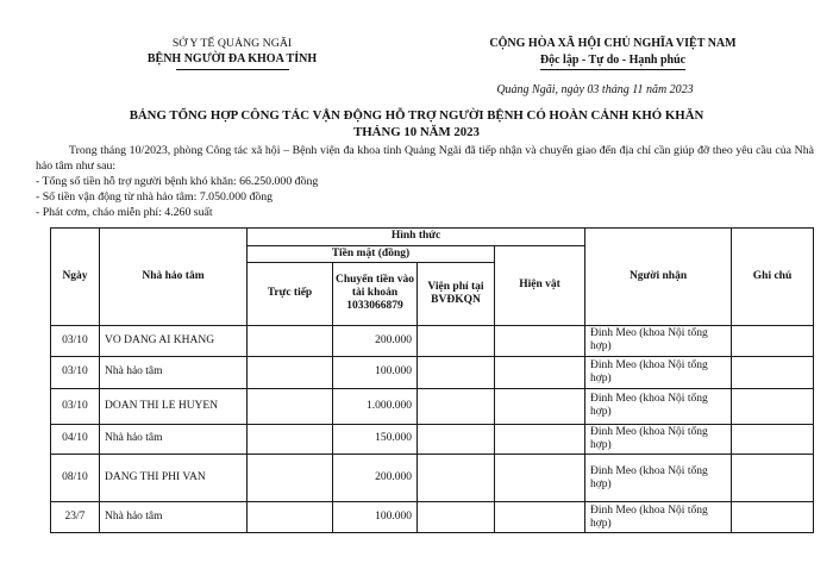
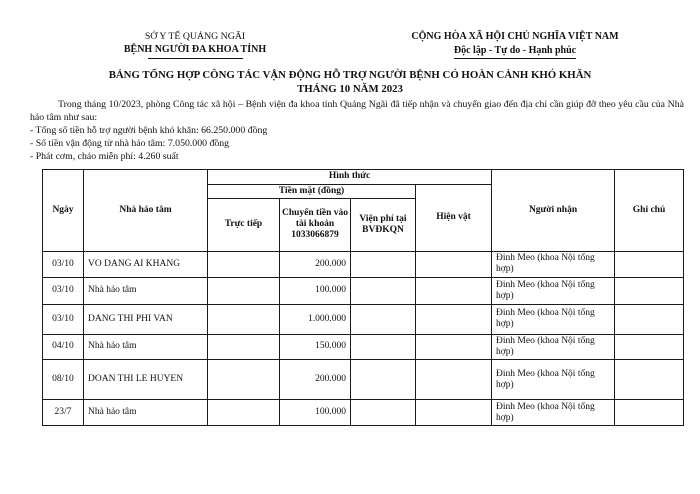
  SỞ Y TẾ QUẢNG NGÃI
  BỆNH NGƯỜI ĐA KHOA TỈNH
  CỘNG HÒA XÃ HỘI CHỦ NGHĨA VIỆT NAM
  Độc lập - Tự do - Hạnh phúc
- Quảng Ngãi, ngày 03 tháng 11 năm 2023
  BẢNG TỔNG HỢP CÔNG TÁC VẬN ĐỘNG HỖ TRỢ NGƯỜI BỆNH CÓ HOÀN CẢNH KHÓ KHĂN
  THÁNG 10 NĂM 2023
  Trong tháng 10/2023, phòng Công tác xã hội – Bệnh viện đa khoa tỉnh Quảng Ngãi đã tiếp nhận và chuyển giao đến địa chỉ cần giúp đỡ theo yêu cầu của Nhà hảo tâm như sau:
  - Tổng số tiền hỗ trợ người bệnh khó khăn: 66.250.000 đồng
  - Số tiền vận động từ nhà hảo tâm: 7.050.000 đồng
  - Phát cơm, cháo miễn phí: 4.260 suất
  Ngày	Nhà hảo tâm	Hình thức	Người nhận	Ghi chú
  Tiền mặt (đồng)	Hiện vật
  Trực tiếp	Chuyển tiền vào tài khoản 1033066879	Viện phí tại BVĐKQN
  03/10	VO DANG AI KHANG		200.000			Đinh Meo (khoa Nội tổng hợp)
  03/10	Nhà hảo tâm		100.000			Đinh Meo (khoa Nội tổng hợp)
- 03/10	DOAN THI LE HUYEN		1.000.000			Đinh Meo (khoa Nội tổng hợp)
+ 03/10	DANG THI PHI VAN		1.000.000			Đinh Meo (khoa Nội tổng hợp)
  04/10	Nhà hảo tâm		150.000			Đinh Meo (khoa Nội tổng hợp)
- 08/10	DANG THI PHI VAN		200.000			Đinh Meo (khoa Nội tổng hợp)
+ 08/10	DOAN THI LE HUYEN		200.000			Đinh Meo (khoa Nội tổng hợp)
  23/7	Nhà hảo tâm		100.000			Đinh Meo (khoa Nội tổng hợp)
